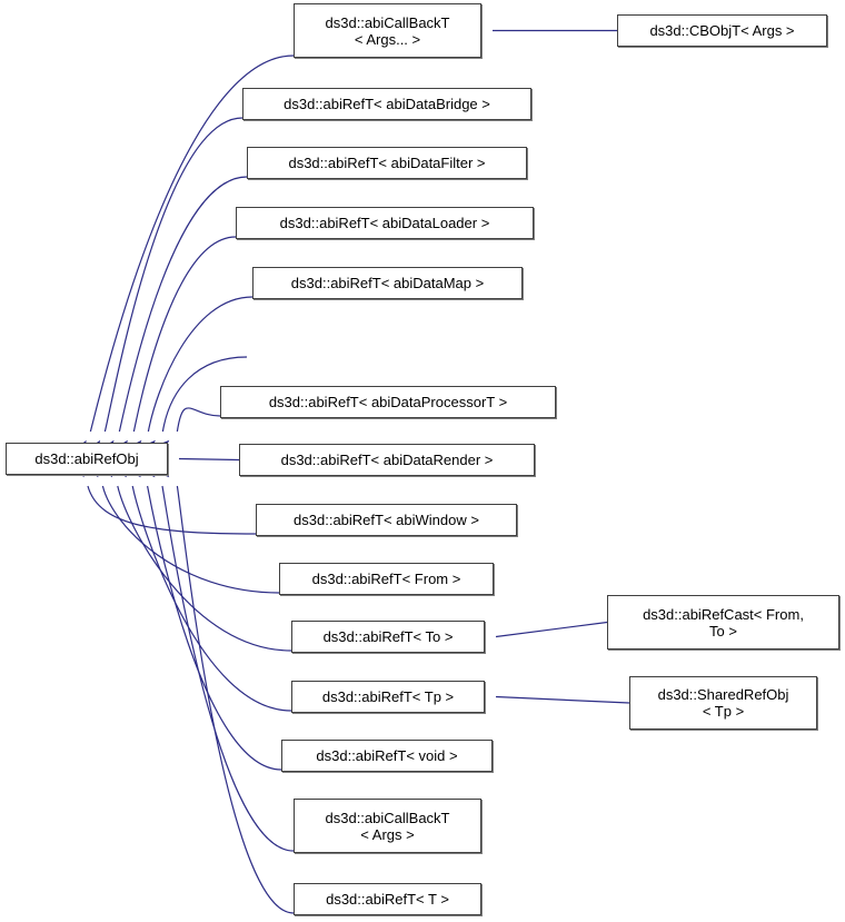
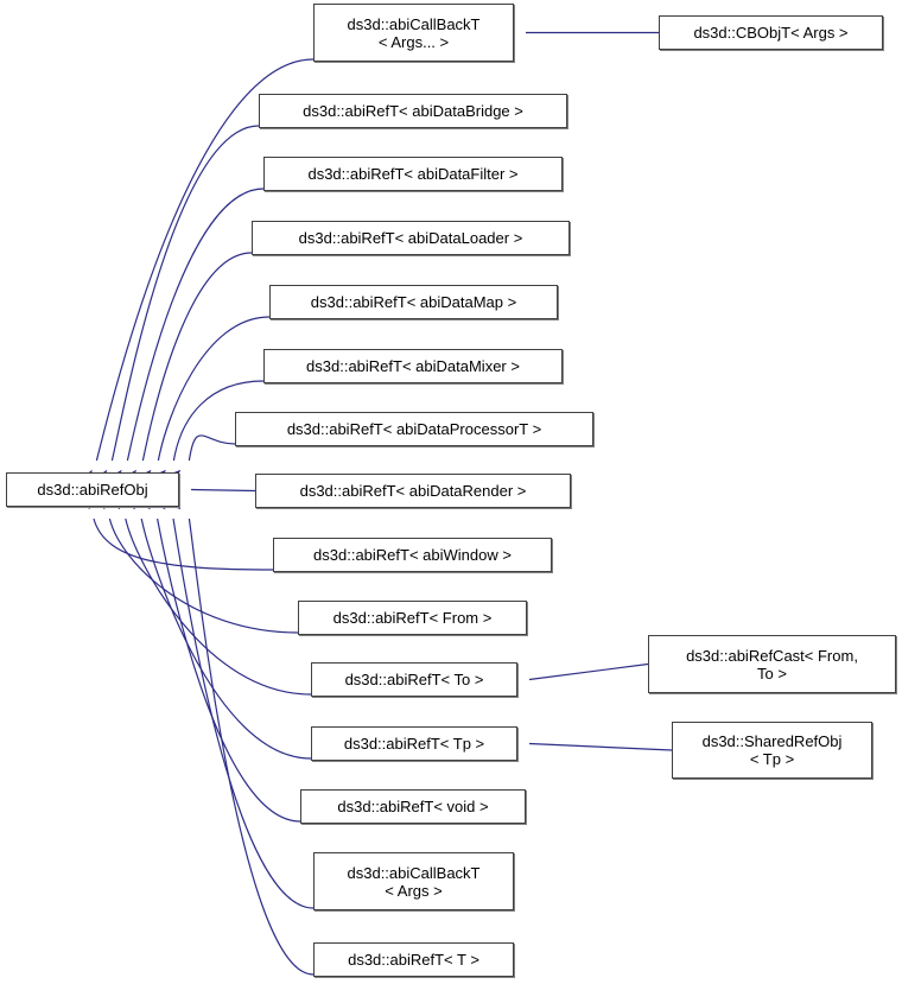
  ds3d::abiRefObj
  ds3d::abiCallBackT
  < Args... >
  ds3d::abiRefT< abiDataBridge >
  ds3d::abiRefT< abiDataFilter >
  ds3d::abiRefT< abiDataLoader >
  ds3d::abiRefT< abiDataMap >
+ ds3d::abiRefT< abiDataMixer >
  ds3d::abiRefT< abiDataProcessorT >
  ds3d::abiRefT< abiDataRender >
  ds3d::abiRefT< abiWindow >
  ds3d::abiRefT< From >
  ds3d::abiRefT< To >
  ds3d::abiRefT< Tp >
  ds3d::abiRefT< void >
  ds3d::abiCallBackT
  < Args >
  ds3d::abiRefT< T >
  ds3d::CBObjT< Args >
  ds3d::abiRefCast< From,
  To >
  ds3d::SharedRefObj
  < Tp >
